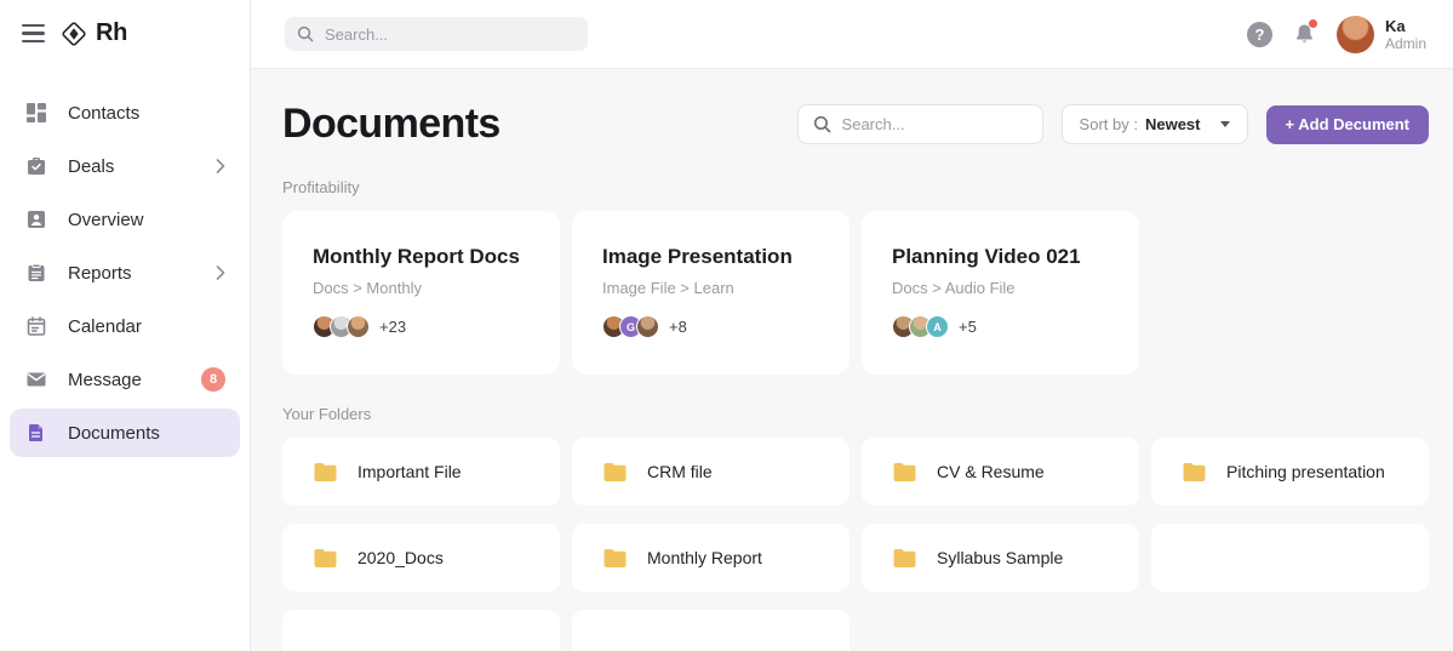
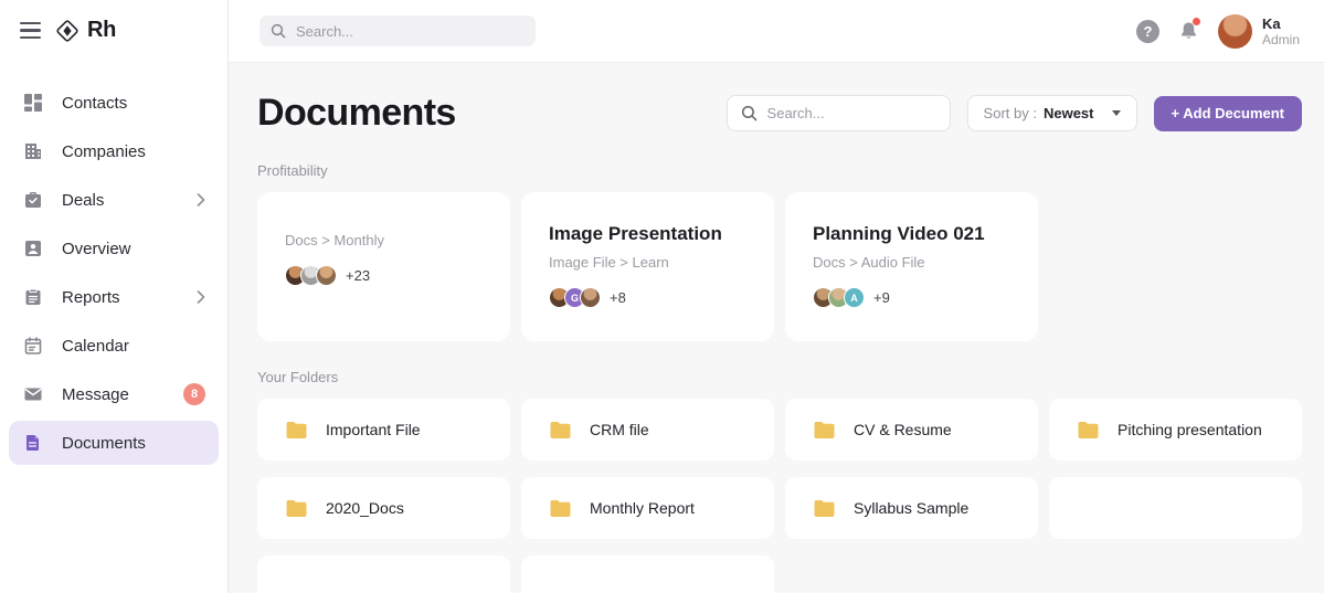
  Rh
  Contacts
+ Companies
  Deals
  Overview
  Reports
  Calendar
  Message
  8
  Documents
  Search...
  ?
  Ka
  Admin
  Documents
  Search...
  Sort by :
  Newest
  + Add Decument
  Profitability
- Monthly Report Docs
  Docs > Monthly
  +23
  Image Presentation
  Image File > Learn
  G
  +8
  Planning Video 021
  Docs > Audio File
  A
- +5
+ +9
  Your Folders
  Important File
  CRM file
  CV & Resume
  Pitching presentation
  2020_Docs
  Monthly Report
  Syllabus Sample
